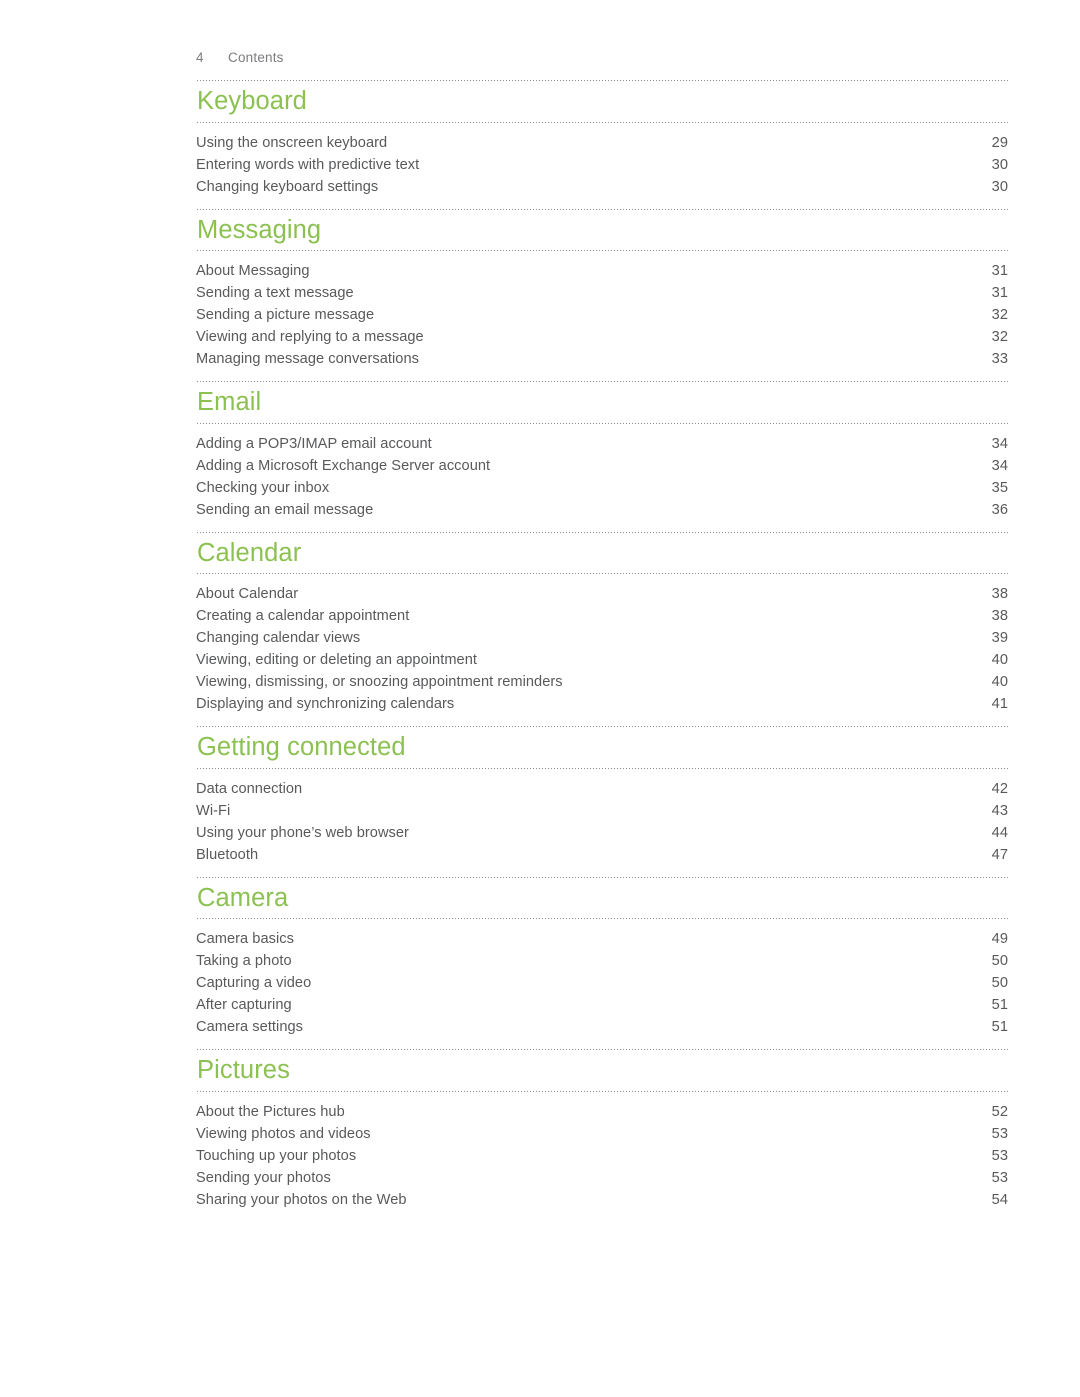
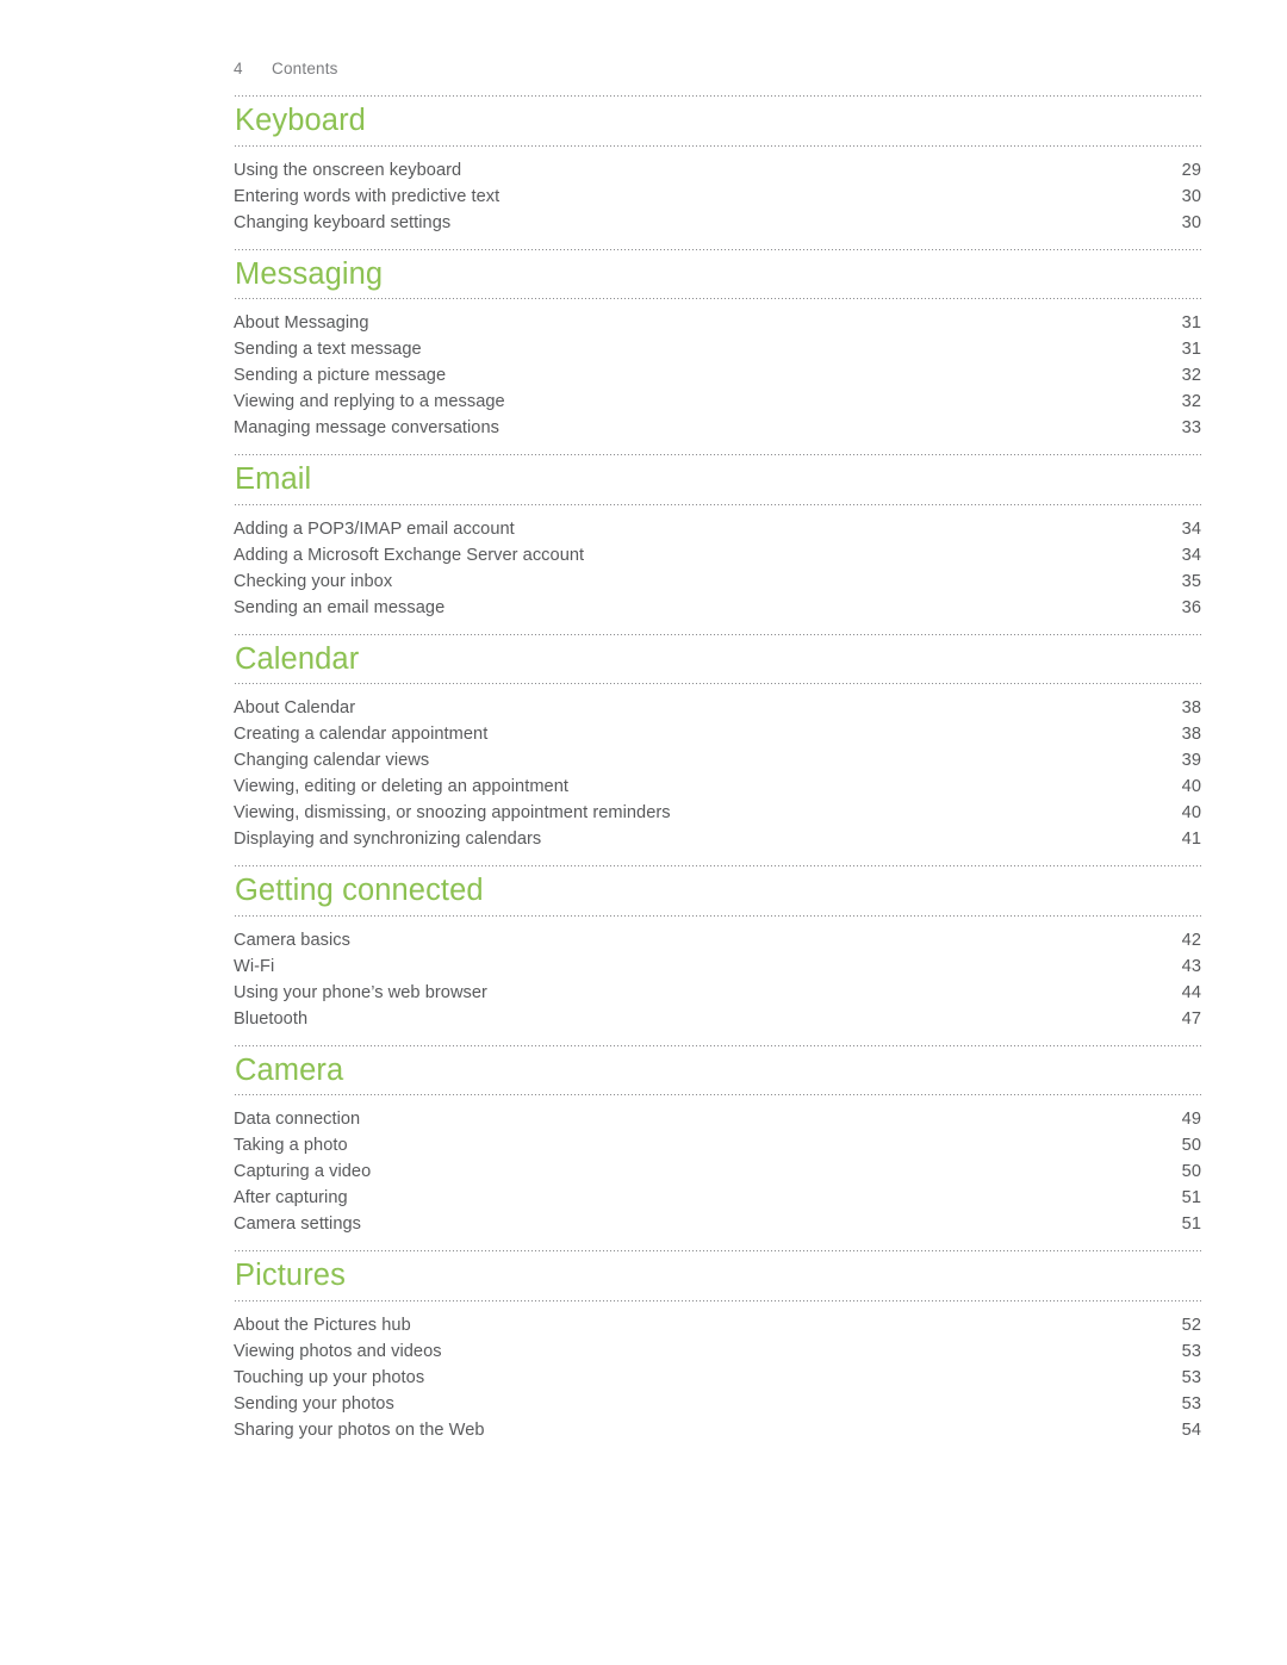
  4
  Contents
  Keyboard
  Using the onscreen keyboard
  29
  Entering words with predictive text
  30
  Changing keyboard settings
  30
  Messaging
  About Messaging
  31
  Sending a text message
  31
  Sending a picture message
  32
  Viewing and replying to a message
  32
  Managing message conversations
  33
  Email
  Adding a POP3/IMAP email account
  34
  Adding a Microsoft Exchange Server account
  34
  Checking your inbox
  35
  Sending an email message
  36
  Calendar
  About Calendar
  38
  Creating a calendar appointment
  38
  Changing calendar views
  39
  Viewing, editing or deleting an appointment
  40
  Viewing, dismissing, or snoozing appointment reminders
  40
  Displaying and synchronizing calendars
  41
  Getting connected
- Data connection
+ Camera basics
  42
  Wi-Fi
  43
  Using your phone’s web browser
  44
  Bluetooth
  47
  Camera
- Camera basics
+ Data connection
  49
  Taking a photo
  50
  Capturing a video
  50
  After capturing
  51
  Camera settings
  51
  Pictures
  About the Pictures hub
  52
  Viewing photos and videos
  53
  Touching up your photos
  53
  Sending your photos
  53
  Sharing your photos on the Web
  54
